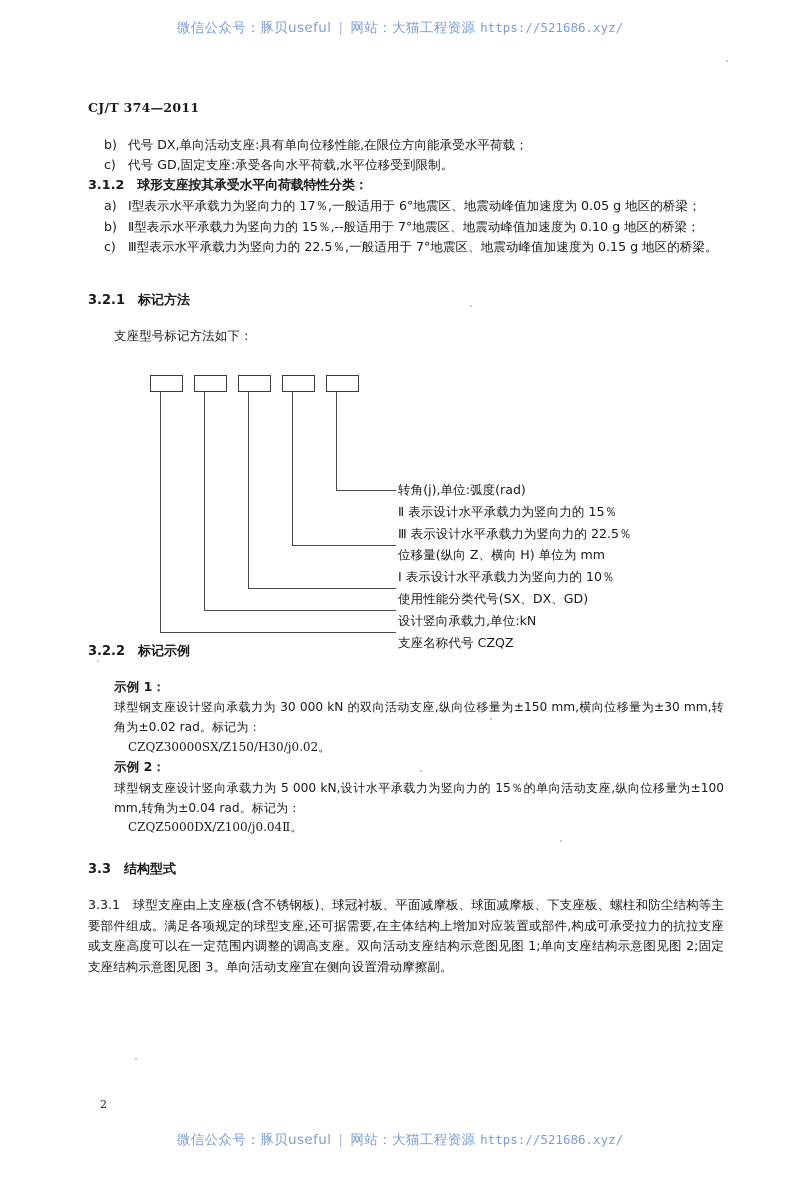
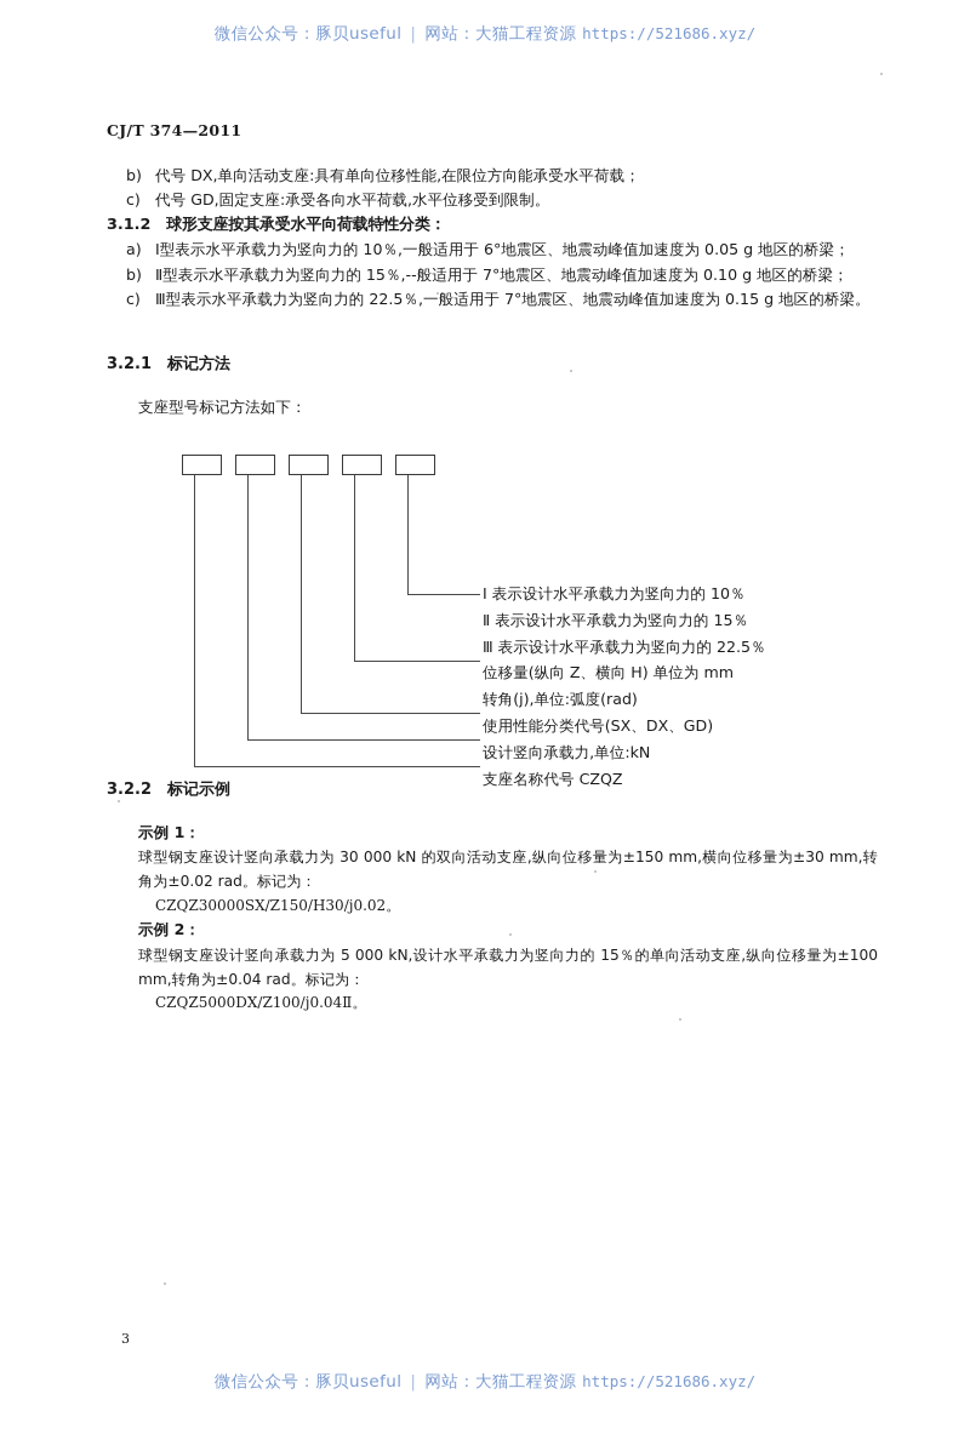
  微信公众号：豚贝useful | 网站：大猫工程资源 https://521686.xyz/
  CJ/T 374—2011
  b)
  代号 DX,单向活动支座:具有单向位移性能,在限位方向能承受水平荷载；
  c)
  代号 GD,固定支座:承受各向水平荷载,水平位移受到限制。
  3.1.2 球形支座按其承受水平向荷载特性分类：
  a)
- Ⅰ型表示水平承载力为竖向力的 17％,一般适用于 6°地震区、地震动峰值加速度为 0.05 g 地区的桥梁；
+ Ⅰ型表示水平承载力为竖向力的 10％,一般适用于 6°地震区、地震动峰值加速度为 0.05 g 地区的桥梁；
  b)
  Ⅱ型表示水平承载力为竖向力的 15％,--般适用于 7°地震区、地震动峰值加速度为 0.10 g 地区的桥梁；
  c)
  Ⅲ型表示水平承载力为竖向力的 22.5％,一般适用于 7°地震区、地震动峰值加速度为 0.15 g 地区的桥梁。
  3.2.1 标记方法
  支座型号标记方法如下：
- 转角(j),单位:弧度(rad)
+ Ⅰ 表示设计水平承载力为竖向力的 10％
  Ⅱ 表示设计水平承载力为竖向力的 15％
  Ⅲ 表示设计水平承载力为竖向力的 22.5％
  位移量(纵向 Z、横向 H) 单位为 mm
- Ⅰ 表示设计水平承载力为竖向力的 10％
+ 转角(j),单位:弧度(rad)
  使用性能分类代号(SX、DX、GD)
  设计竖向承载力,单位:kN
  支座名称代号 CZQZ
  3.2.2 标记示例
  示例 1：
  球型钢支座设计竖向承载力为 30 000 kN 的双向活动支座,纵向位移量为±150 mm,横向位移量为±30 mm,转角为±0.02 rad。标记为：
  CZQZ30000SX/Z150/H30/j0.02。
  示例 2：
  球型钢支座设计竖向承载力为 5 000 kN,设计水平承载力为竖向力的 15％的单向活动支座,纵向位移量为±100 mm,转角为±0.04 rad。标记为：
  CZQZ5000DX/Z100/j0.04Ⅱ。
- 3.3 结构型式
- 3.3.1 球型支座由上支座板(含不锈钢板)、球冠衬板、平面减摩板、球面减摩板、下支座板、螺柱和防尘结构等主要部件组成。满足各项规定的球型支座,还可据需要,在主体结构上增加对应装置或部件,构成可承受拉力的抗拉支座或支座高度可以在一定范围内调整的调高支座。双向活动支座结构示意图见图 1;单向支座结构示意图见图 2;固定支座结构示意图见图 3。单向活动支座宜在侧向设置滑动摩擦副。
- 2
+ 3
  微信公众号：豚贝useful | 网站：大猫工程资源 https://521686.xyz/
